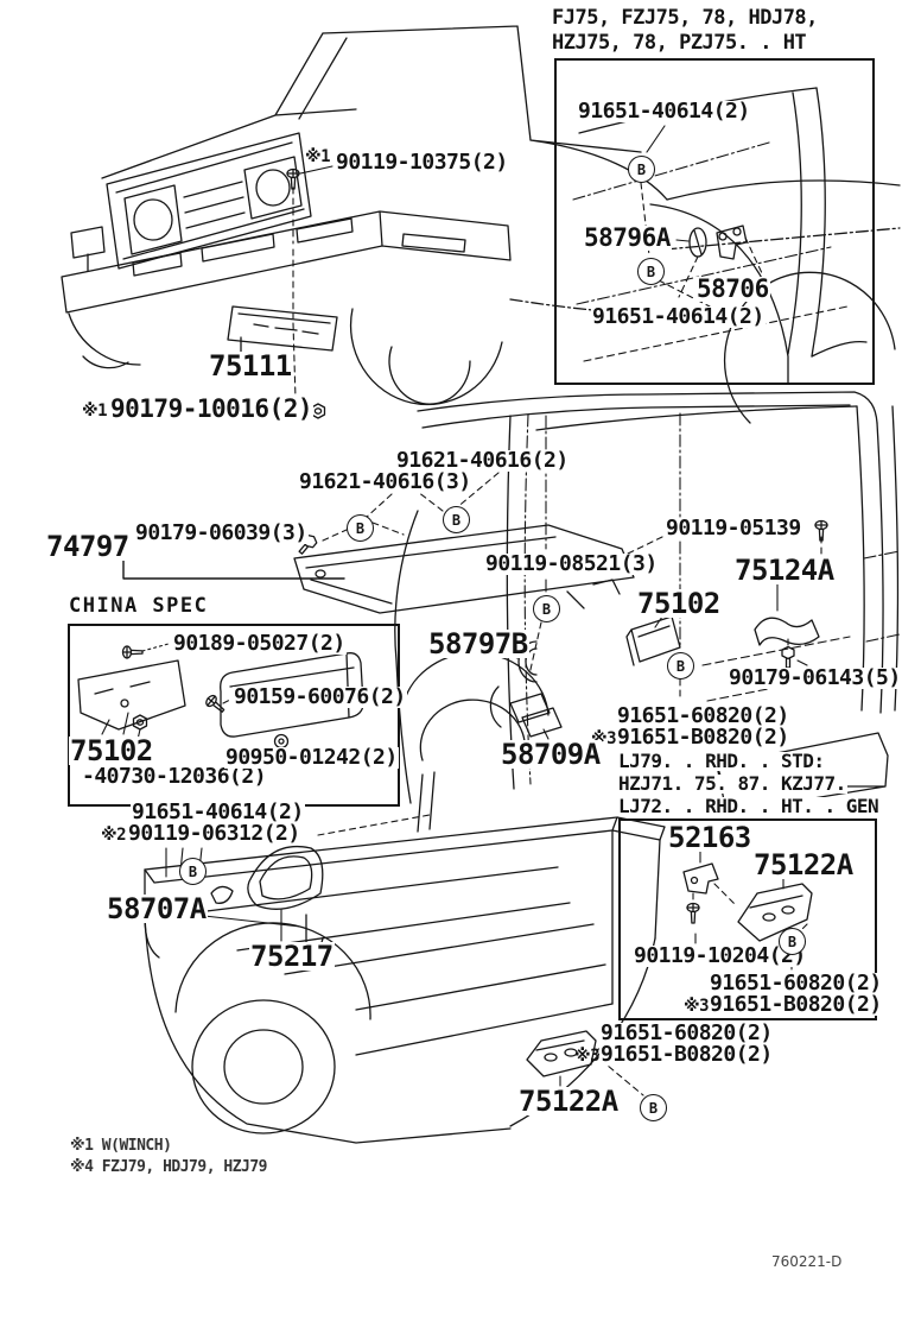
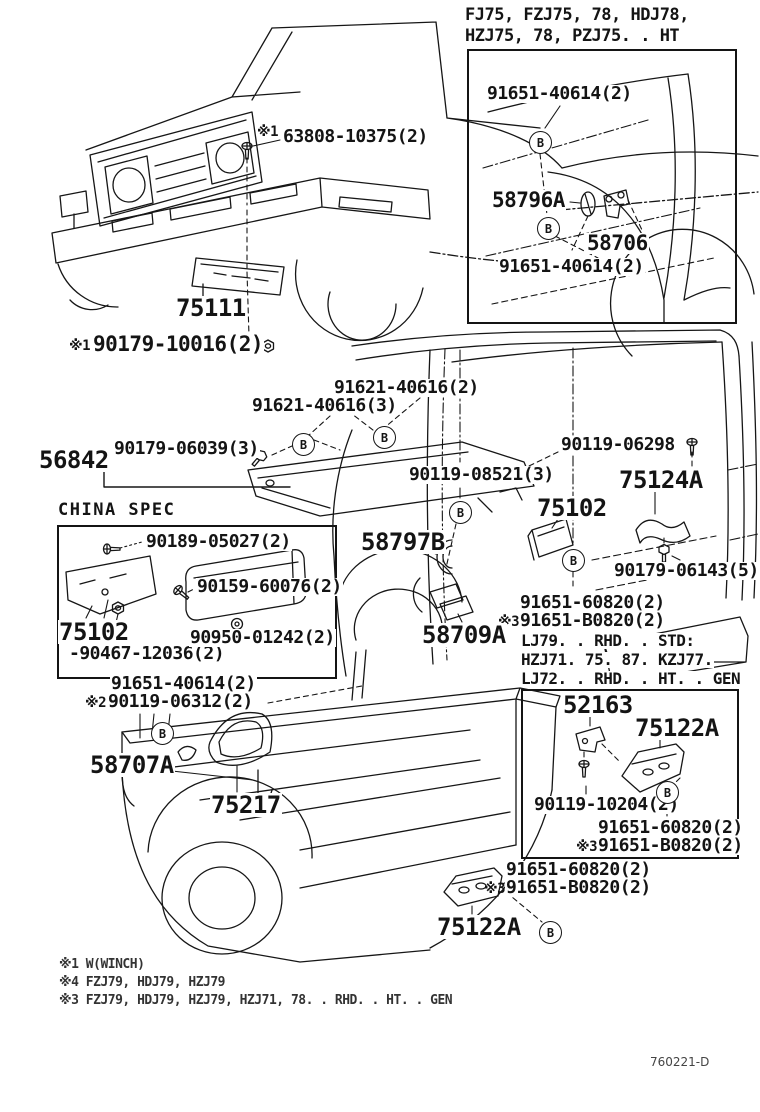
  FJ75, FZJ75, 78, HDJ78,
  HZJ75, 78, PZJ75. . HT
  91651-40614(2)
  58796A
  58706
  91651-40614(2)
  ※1
- 90119-10375(2)
+ 63808-10375(2)
  75111
  ※1
  90179-10016(2)
  91621-40616(2)
  91621-40616(3)
- 74797
+ 56842
  90179-06039(3)
  90119-08521(3)
- 90119-05139
+ 90119-06298
  75124A
  75102
  90179-06143(5)
  58797B
  91651-60820(2)
  ※3
  91651-B0820(2)
  LJ79. . RHD. . STD:
  HZJ71. 75. 87. KZJ77.
  LJ72. . RHD. . HT. . GEN
  58709A
  CHINA SPEC
  90189-05027(2)
  90159-60076(2)
  75102
- -40730-12036(2)
+ -90467-12036(2)
  90950-01242(2)
  91651-40614(2)
  ※2
  90119-06312(2)
  58707A
  75217
  52163
  75122A
  90119-10204(2)
  91651-60820(2)
  ※3
  91651-B0820(2)
  91651-60820(2)
  ※3
  91651-B0820(2)
  75122A
  ※1 W(WINCH)
  ※4 FZJ79, HDJ79, HZJ79
+ ※3 FZJ79, HDJ79, HZJ79, HZJ71, 78. . RHD. . HT. . GEN
  760221-D
  B
  B
  B
  B
  B
  B
  B
  B
  B
